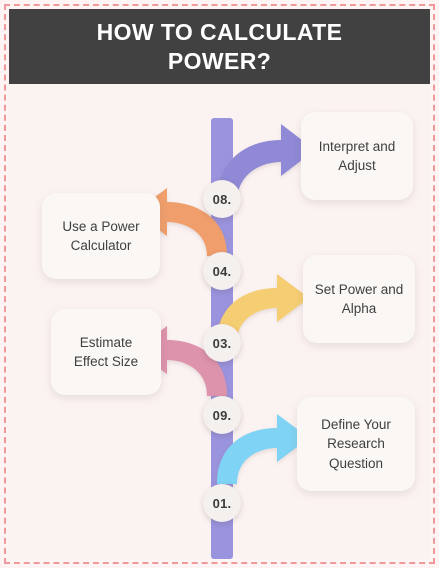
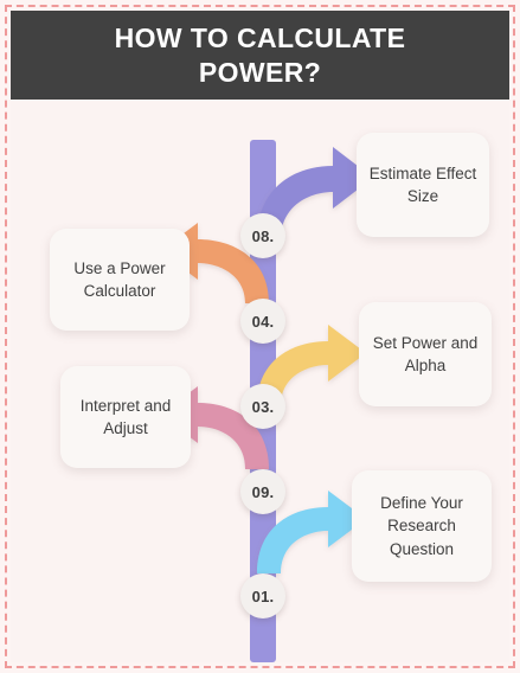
  HOW TO CALCULATE POWER?
  08.
  04.
  03.
  09.
  01.
- Interpret and Adjust
+ Estimate Effect Size
  Use a Power Calculator
  Set Power and Alpha
- Estimate Effect Size
+ Interpret and Adjust
  Define Your Research Question
